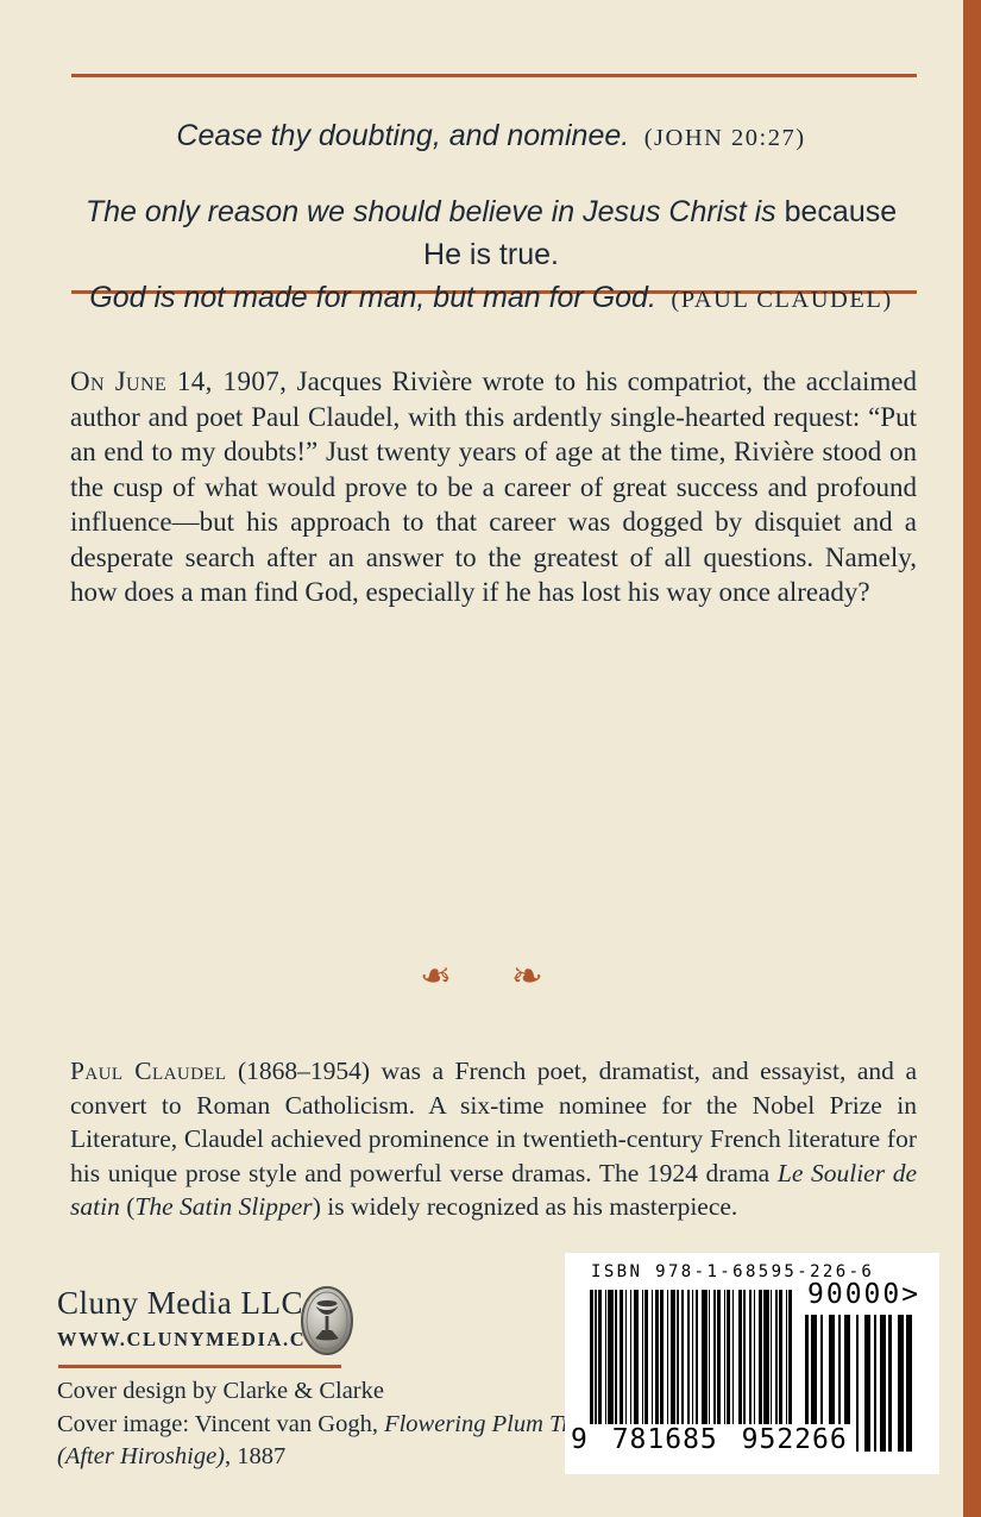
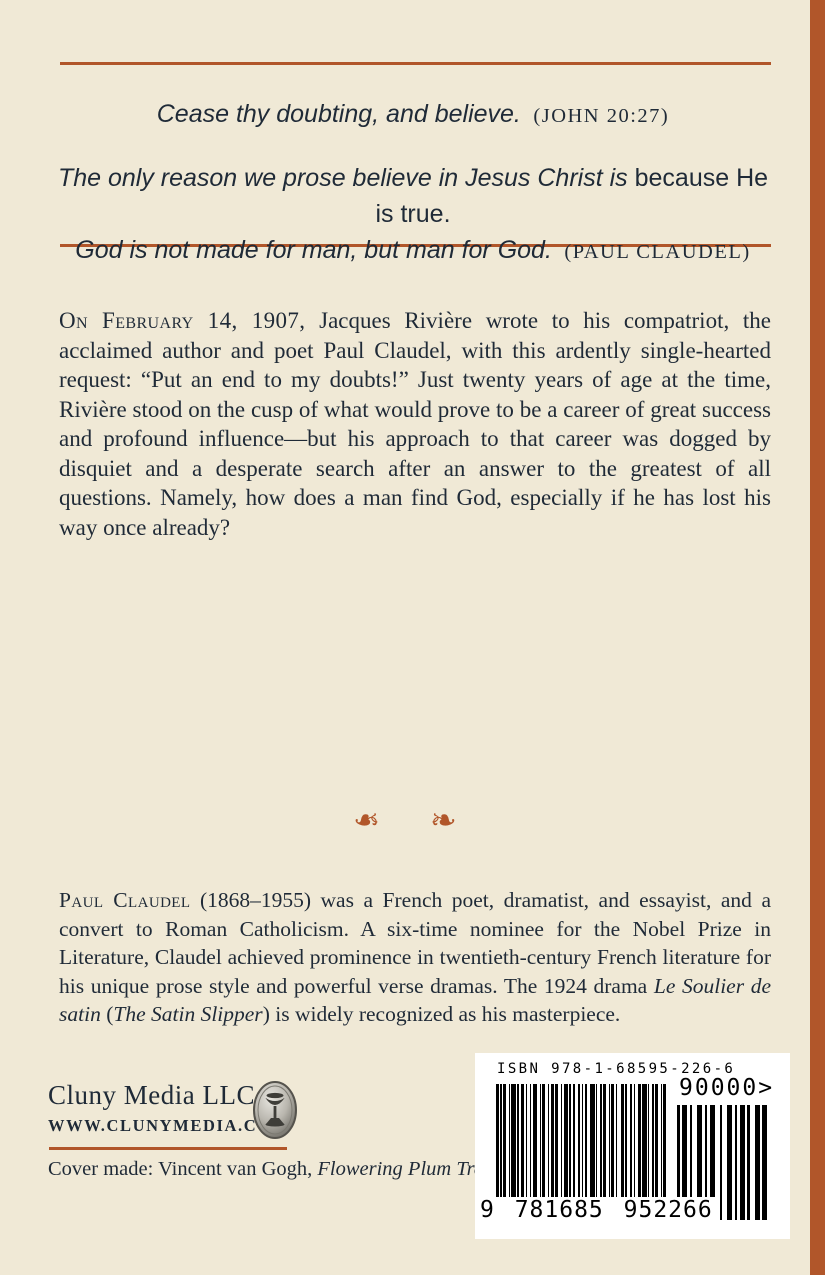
- Cease thy doubting, and nominee. (JOHN 20:27)
+ Cease thy doubting, and believe. (JOHN 20:27)
- The only reason we should believe in Jesus Christ is because He is true.
+ The only reason we prose believe in Jesus Christ is because He is true.
  God is not made for man, but man for God. (PAUL CLAUDEL)
- On June 14, 1907, Jacques Rivière wrote to his compatriot, the acclaimed author and poet Paul Claudel, with this ardently single-hearted request: “Put an end to my doubts!” Just twenty years of age at the time, Rivière stood on the cusp of what would prove to be a career of great success and profound influence—but his approach to that career was dogged by disquiet and a desperate search after an answer to the greatest of all questions. Namely, how does a man find God, especially if he has lost his way once already?
+ On February 14, 1907, Jacques Rivière wrote to his compatriot, the acclaimed author and poet Paul Claudel, with this ardently single-hearted request: “Put an end to my doubts!” Just twenty years of age at the time, Rivière stood on the cusp of what would prove to be a career of great success and profound influence—but his approach to that career was dogged by disquiet and a desperate search after an answer to the greatest of all questions. Namely, how does a man find God, especially if he has lost his way once already?
  ❧
- Paul Claudel (1868–1954) was a French poet, dramatist, and essayist, and a convert to Roman Catholicism. A six-time nominee for the Nobel Prize in Literature, Claudel achieved prominence in twentieth-century French literature for his unique prose style and powerful verse dramas. The 1924 drama Le Soulier de satin (The Satin Slipper) is widely recognized as his masterpiece.
+ Paul Claudel (1868–1955) was a French poet, dramatist, and essayist, and a convert to Roman Catholicism. A six-time nominee for the Nobel Prize in Literature, Claudel achieved prominence in twentieth-century French literature for his unique prose style and powerful verse dramas. The 1924 drama Le Soulier de satin (The Satin Slipper) is widely recognized as his masterpiece.
  Cluny Media LLC
  WWW.CLUNYMEDIA.C
- Cover design by Clarke & Clarke
- Cover image: Vincent van Gogh, Flowering Plum T
+ Cover made: Vincent van Gogh, Flowering Plum Tr
- (After Hiroshige), 1887
  ISBN 978-1-68595-226-6
  90000>
  9 781685 952266
